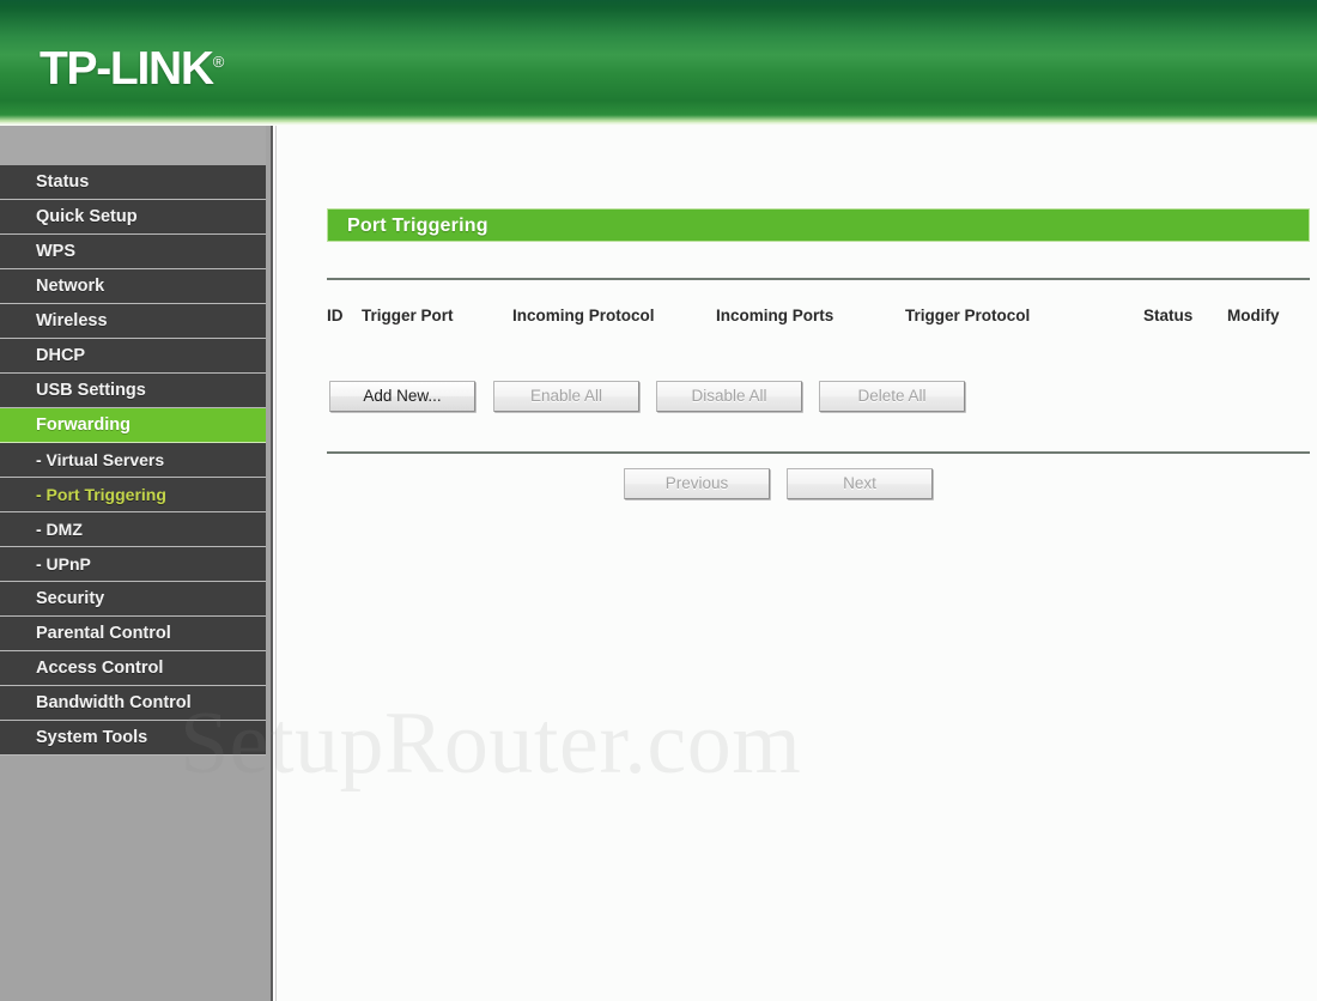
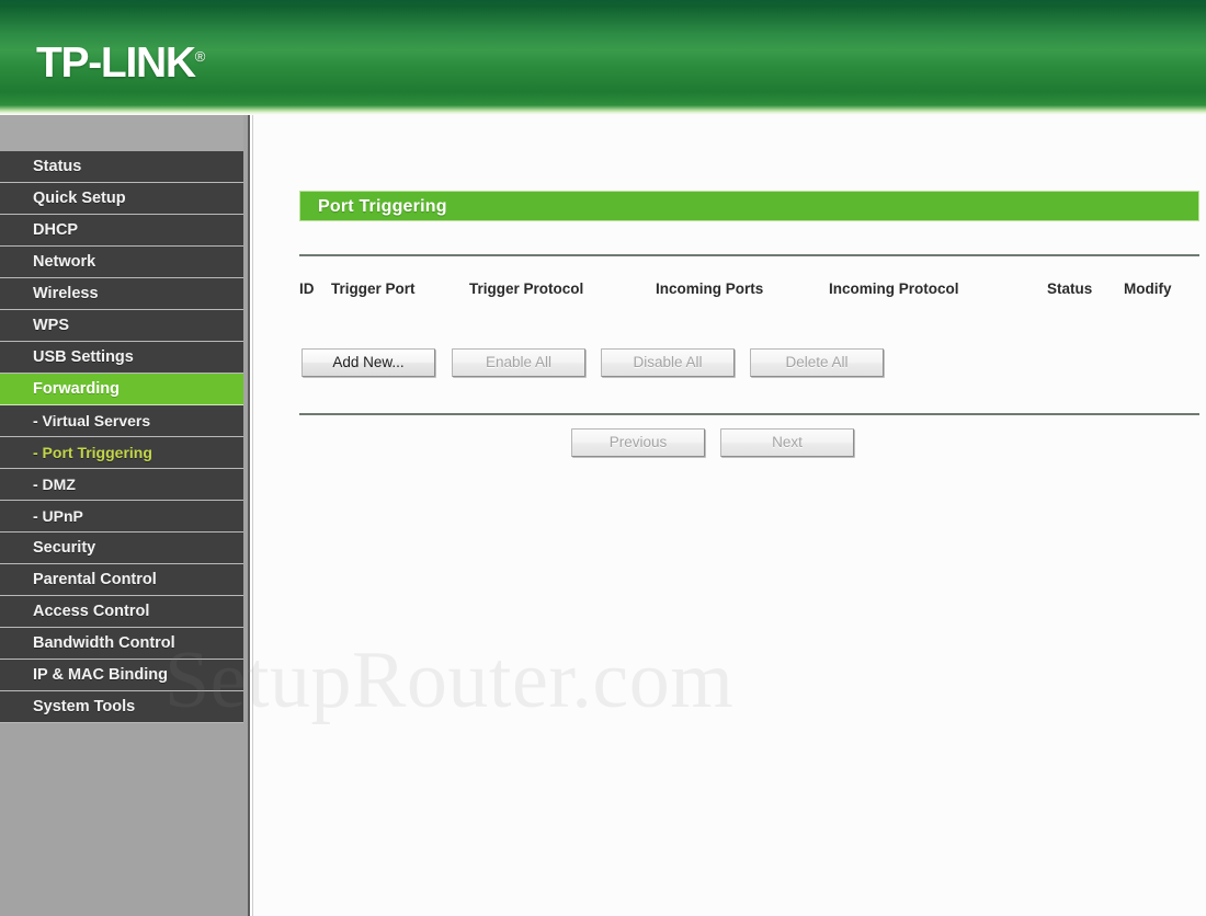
  TP-LINK®
  Status
  Quick Setup
- WPS
+ DHCP
  Network
  Wireless
- DHCP
+ WPS
  USB Settings
  Forwarding
  - Virtual Servers
  - Port Triggering
  - DMZ
  - UPnP
  Security
  Parental Control
  Access Control
  Bandwidth Control
+ IP & MAC Binding
  System Tools
  Port Triggering
  ID
  Trigger Port
- Incoming Protocol
+ Trigger Protocol
  Incoming Ports
- Trigger Protocol
+ Incoming Protocol
  Status
  Modify
  Add New...
  Enable All
  Disable All
  Delete All
  Previous
  Next
  SetupRouter.com
